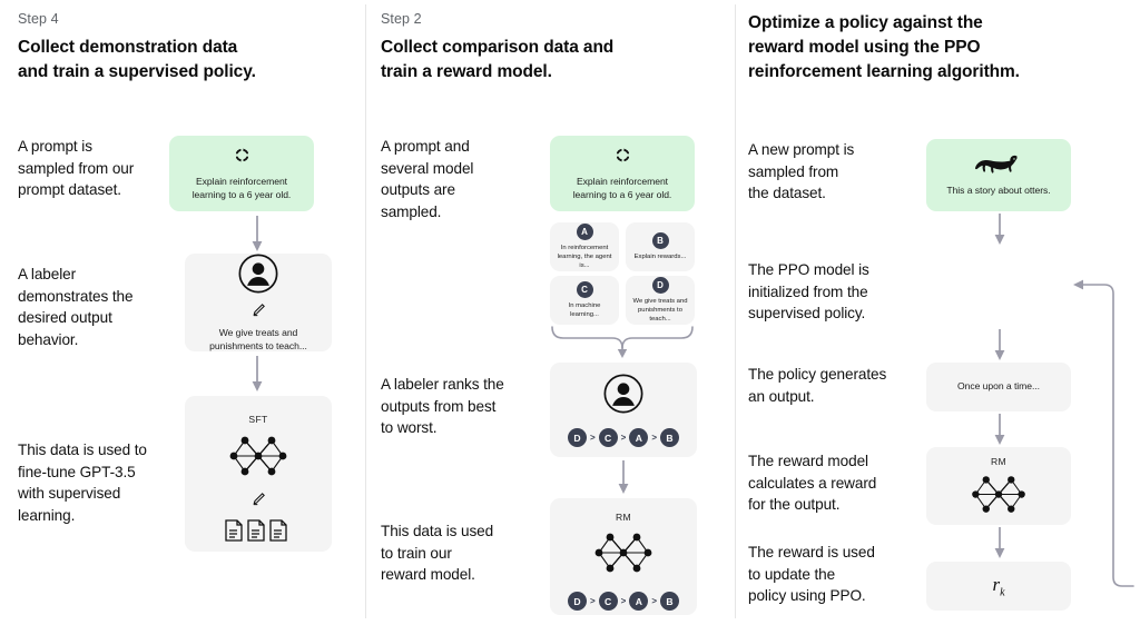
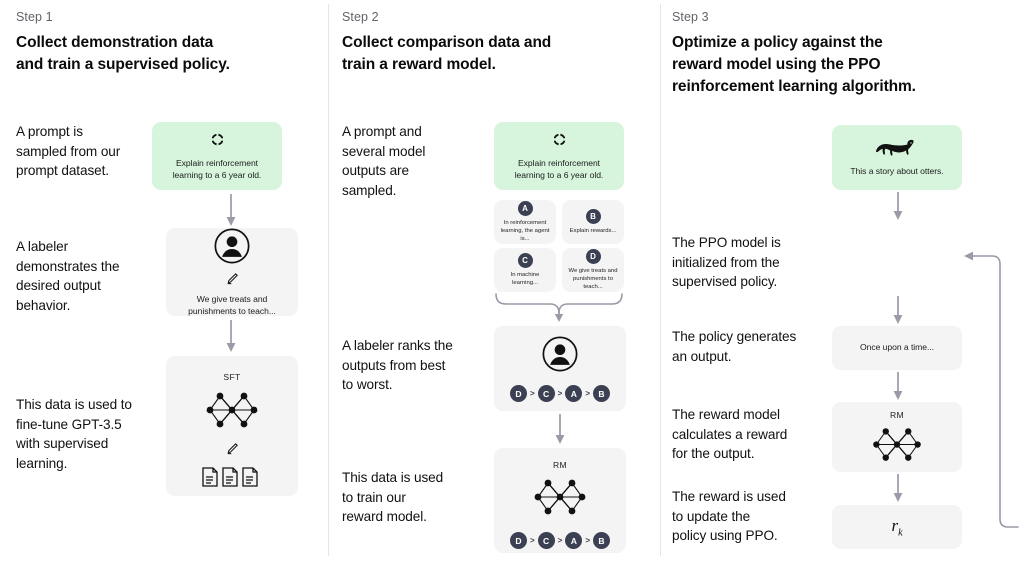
- Step 4
+ Step 1
  Collect demonstration data
  and train a supervised policy.
  A prompt is
  sampled from our
  prompt dataset.
  A labeler
  demonstrates the
  desired output
  behavior.
  This data is used to
  fine-tune GPT-3.5
  with supervised
  learning.
  Explain reinforcement learning to a 6 year old.
  We give treats and punishments to teach...
  SFT
  Step 2
  Collect comparison data and
  train a reward model.
  A prompt and
  several model
  outputs are
  sampled.
  A labeler ranks the
  outputs from best
  to worst.
  This data is used
  to train our
  reward model.
  Explain reinforcement learning to a 6 year old.
  A
  B
  C
  D
  D
  >
  C
  >
  A
  >
  B
  RM
  D
  >
  C
  >
  A
  >
  B
+ Step 3
  Optimize a policy against the
  reward model using the PPO
  reinforcement learning algorithm.
- A new prompt is
- sampled from
- the dataset.
  The PPO model is
  initialized from the
  supervised policy.
  The policy generates
  an output.
  The reward model
  calculates a reward
  for the output.
  The reward is used
  to update the
  policy using PPO.
  This a story about otters.
  Once upon a time...
  RM
  rk
